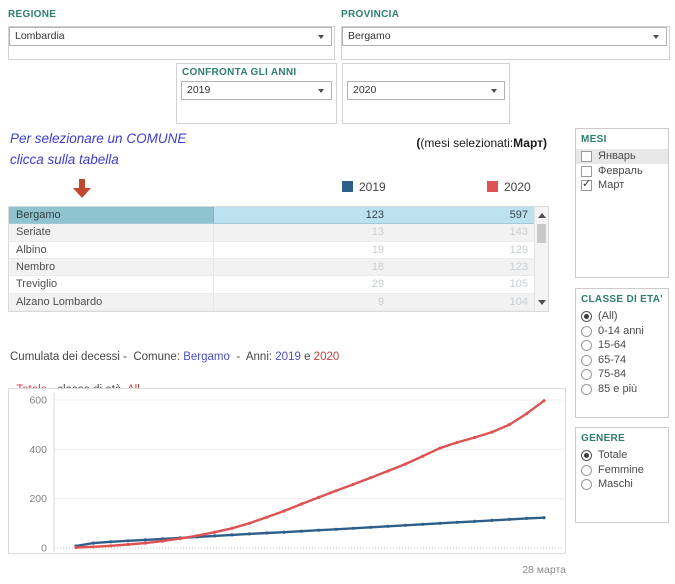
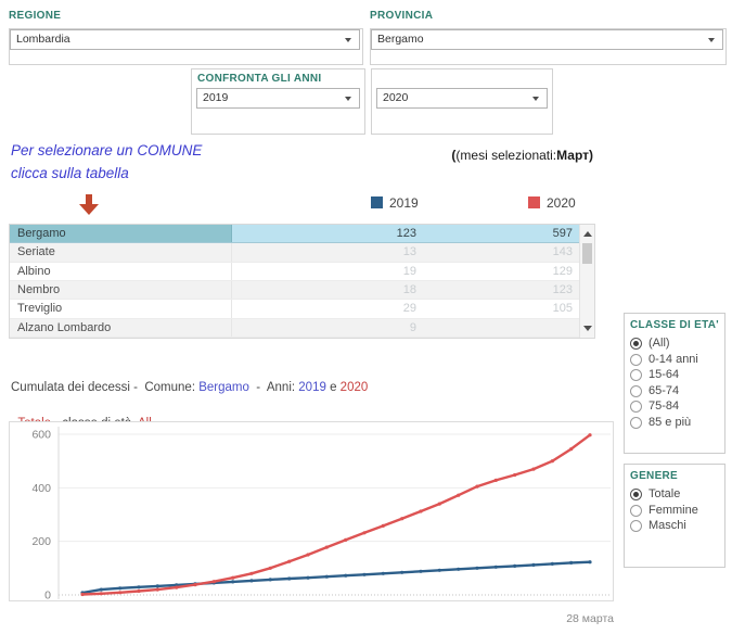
  REGIONE
  Lombardia
  PROVINCIA
  Bergamo
  CONFRONTA GLI ANNI
  2019
  2020
  Per selezionare un COMUNE
  clicca sulla tabella
  ((mesi selezionati:Март)
  2019
  2020
  Bergamo
  123
  597
  Seriate
  13
  143
  Albino
  19
  129
  Nembro
  18
  123
  Treviglio
  29
  105
  Alzano Lombardo
  9
- 104
- MESI
- Январь
- Февраль
- ✓
- Март
  CLASSE DI ETA'
  (All)
  0-14 anni
  15-64
  65-74
  75-84
  85 e più
  GENERE
  Totale
  Femmine
  Maschi
  Cumulata dei decessi - Comune: Bergamo - Anni: 2019 e 2020
  0
  200
  400
  600
  28 марта
